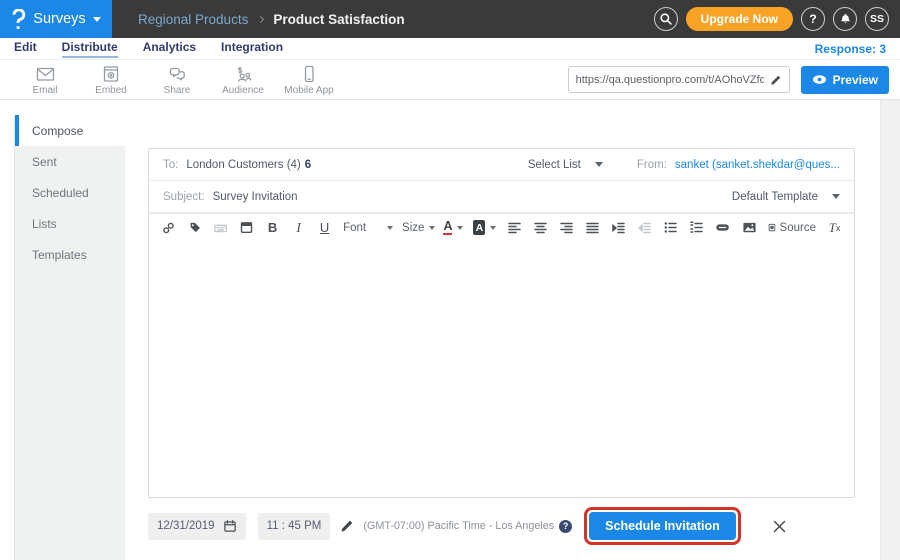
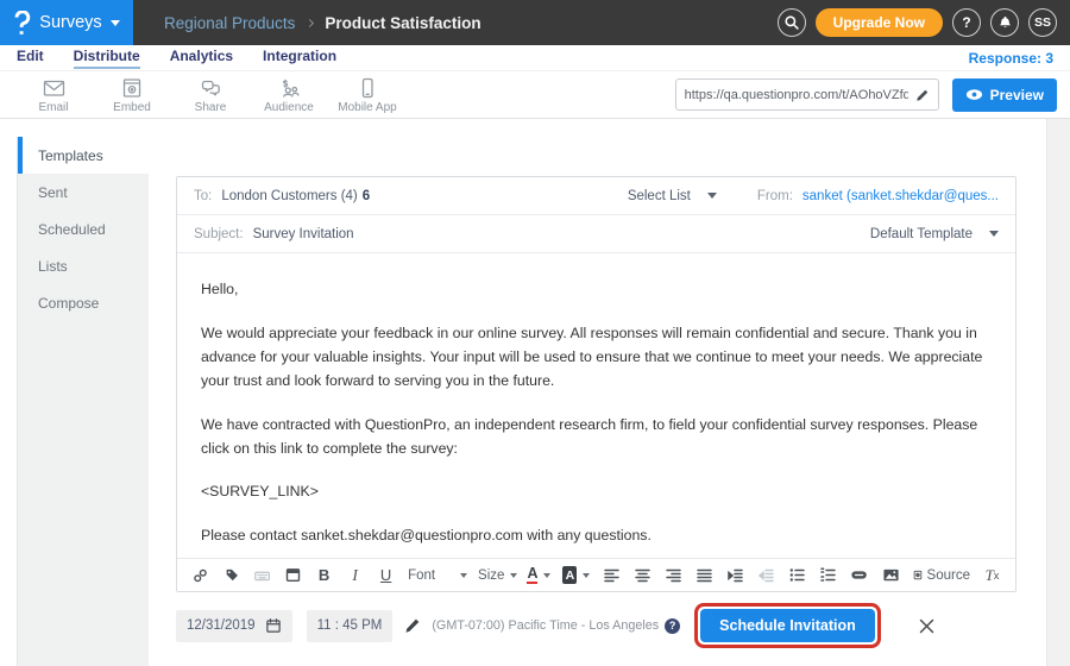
  Surveys
  Regional Products
  Product Satisfaction
  Upgrade Now
  ?
  SS
  Edit
  Distribute
  Analytics
  Integration
  Response: 3
  Email
  Embed
  Share
  Audience
  Mobile App
  https://qa.questionpro.com/t/AOhoVZfq
  Preview
- Compose
+ Templates
  Sent
  Scheduled
  Lists
- Templates
+ Compose
  To:
  London Customers (4)
  6
  Select List
  From:
  sanket (sanket.shekdar@ques...
  Subject:
  Survey Invitation
  Default Template
+ Hello,
+ We would appreciate your feedback in our online survey. All responses will remain confidential and secure. Thank you in advance for your valuable insights. Your input will be used to ensure that we continue to meet your needs. We appreciate your trust and look forward to serving you in the future.
+ We have contracted with QuestionPro, an independent research firm, to field your confidential survey responses. Please click on this link to complete the survey:
+ <SURVEY_LINK>
+ Please contact sanket.shekdar@questionpro.com with any questions.
  B
  I
  U
  Font
  Size
  A
  A
  Source
  T
  x
  12/31/2019
  11 : 45 PM
  (GMT-07:00) Pacific Time - Los Angeles
  ?
  Schedule Invitation
